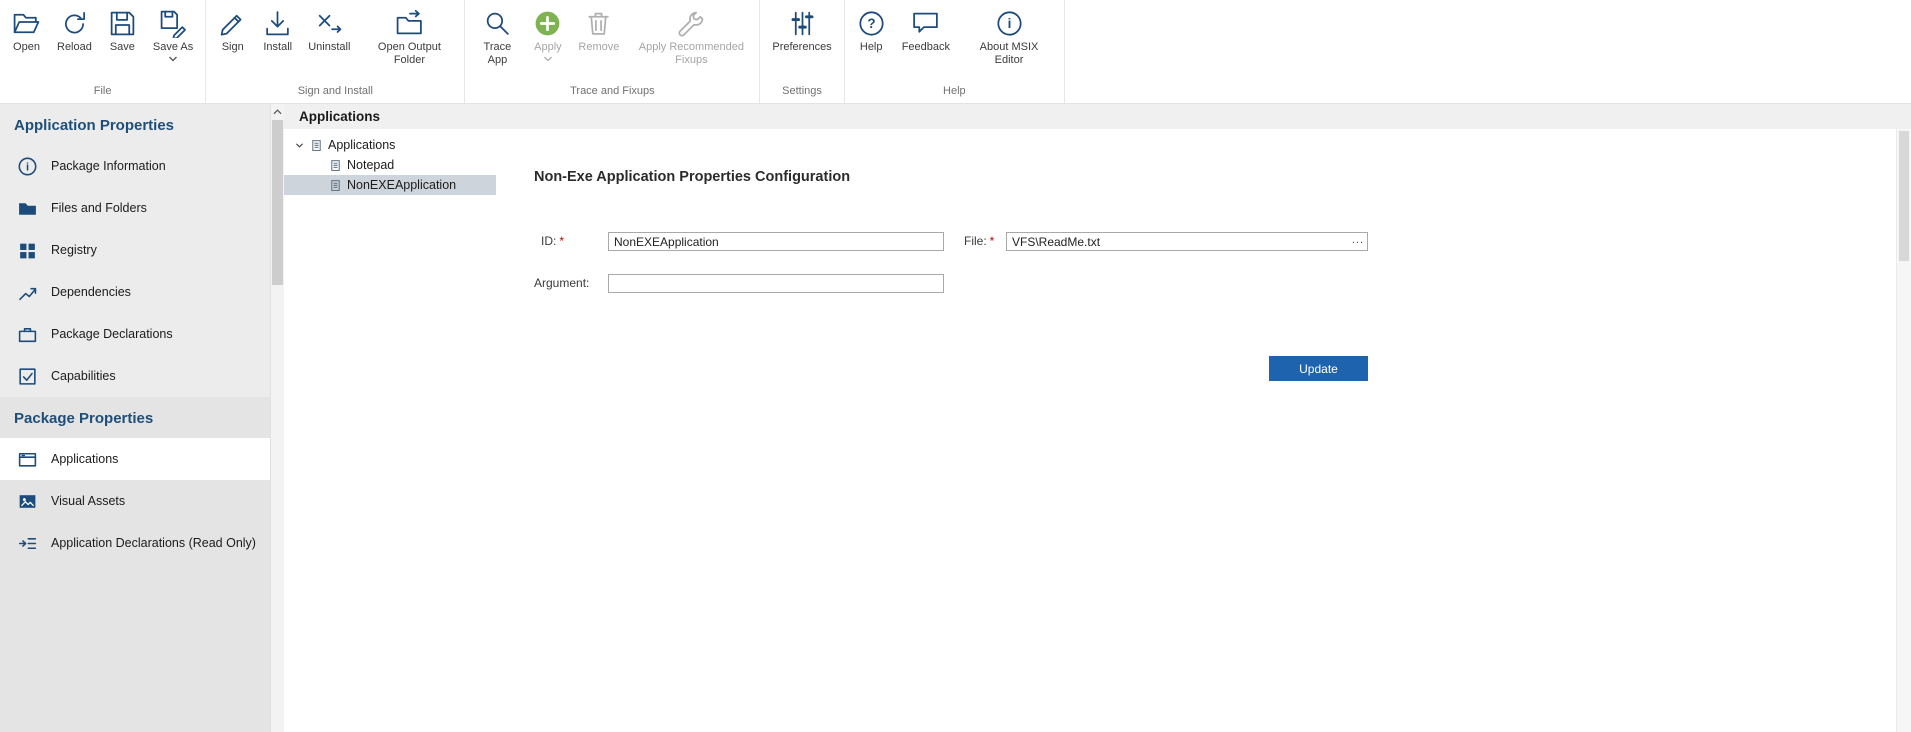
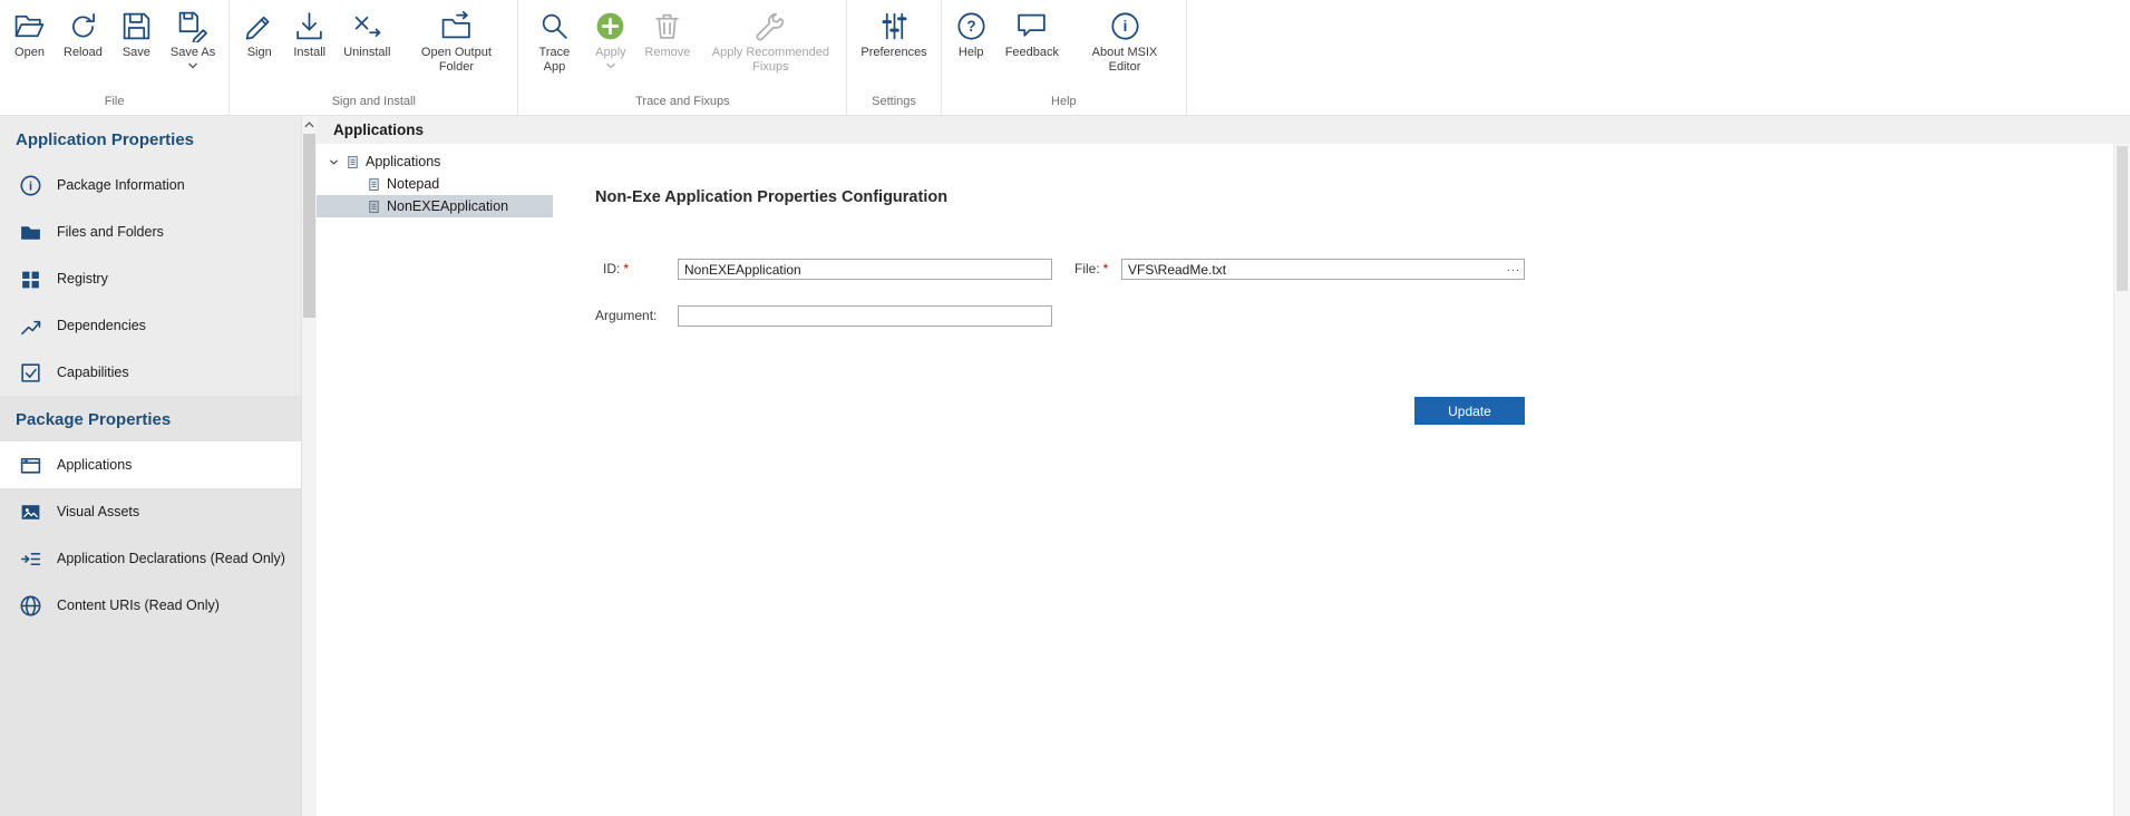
  Open
  Reload
  Save
  Save As
  File
  Sign
  Install
  Uninstall
  Open Output Folder
  Sign and Install
  Trace App
  Apply
  Remove
  Apply Recommended Fixups
  Trace and Fixups
  Preferences
  Settings
  ?
  Help
  Feedback
  i
  About MSIX Editor
  Help
  Application Properties
  i
  Package Information
  Files and Folders
  Registry
  Dependencies
- Package Declarations
  Capabilities
  Package Properties
  Applications
  Visual Assets
  Application Declarations (Read Only)
+ Content URIs (Read Only)
  Applications
  Applications
  Notepad
  NonEXEApplication
  Non-Exe Application Properties Configuration
  ID: *
  NonEXEApplication
  File: *
  VFS\ReadMe.txt
  ...
  Argument:
  Update
